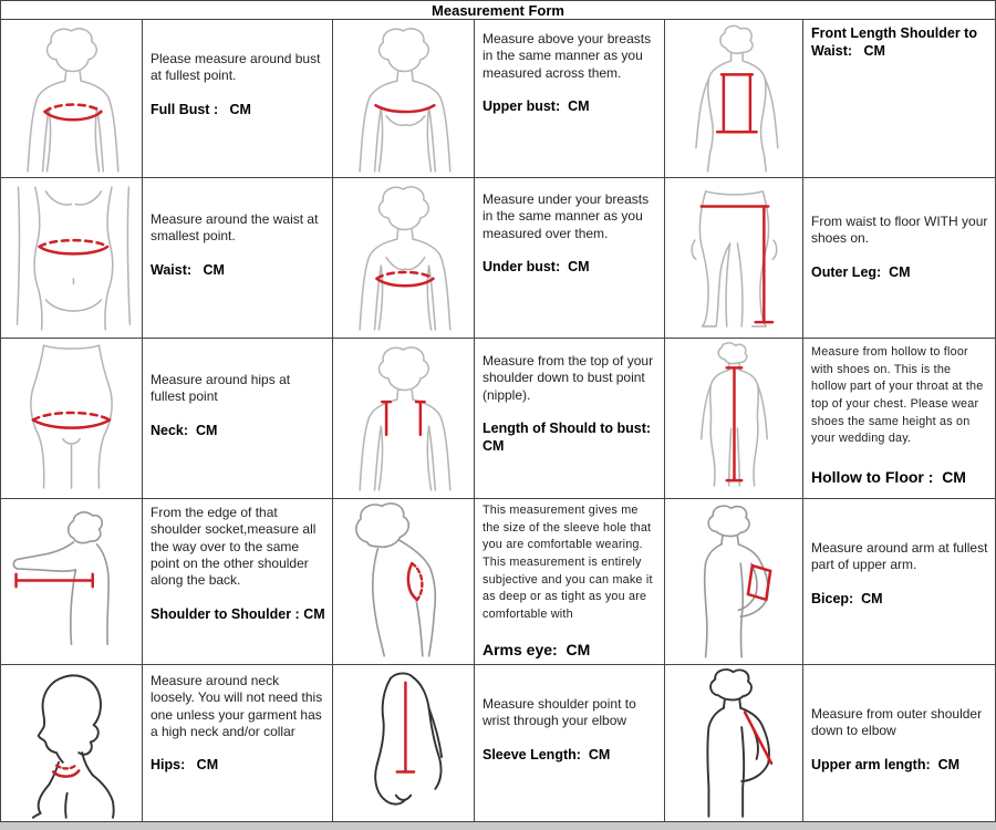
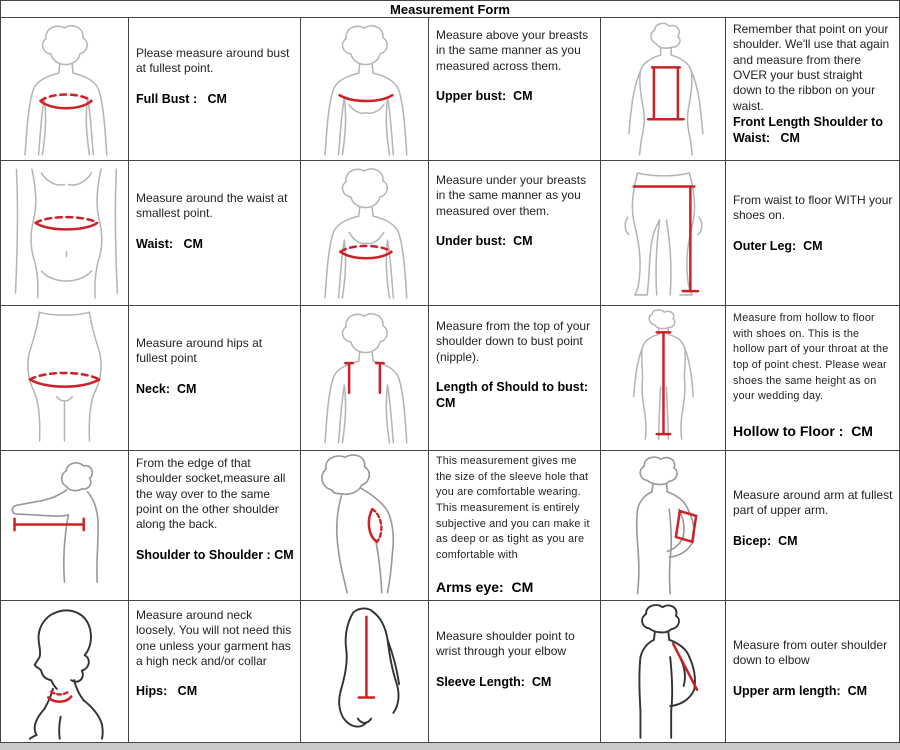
  Measurement Form
  Please measure around bust at fullest point.
  Full Bust : CM
  Measure above your breasts in the same manner as you measured across them.
  Upper bust: CM
+ Remember that point on your shoulder. We'll use that again and measure from there OVER your bust straight down to the ribbon on your waist.
  Front Length Shoulder to Waist: CM
  Measure around the waist at smallest point.
  Waist: CM
  Measure under your breasts in the same manner as you measured over them.
  Under bust: CM
  From waist to floor WITH your shoes on.
  Outer Leg: CM
  Measure around hips at fullest point
  Neck: CM
  Measure from the top of your shoulder down to bust point (nipple).
  Length of Should to bust: CM
- Measure from hollow to floor with shoes on. This is the hollow part of your throat at the top of your chest. Please wear shoes the same height as on your wedding day.
+ Measure from hollow to floor with shoes on. This is the hollow part of your throat at the top of point chest. Please wear shoes the same height as on your wedding day.
  Hollow to Floor : CM
  From the edge of that shoulder socket,measure all the way over to the same point on the other shoulder along the back.
  Shoulder to Shoulder : CM
  This measurement gives me the size of the sleeve hole that you are comfortable wearing. This measurement is entirely subjective and you can make it as deep or as tight as you are comfortable with
  Arms eye: CM
  Measure around arm at fullest part of upper arm.
  Bicep: CM
  Measure around neck loosely. You will not need this one unless your garment has a high neck and/or collar
  Hips: CM
  Measure shoulder point to wrist through your elbow
  Sleeve Length: CM
  Measure from outer shoulder down to elbow
  Upper arm length: CM
